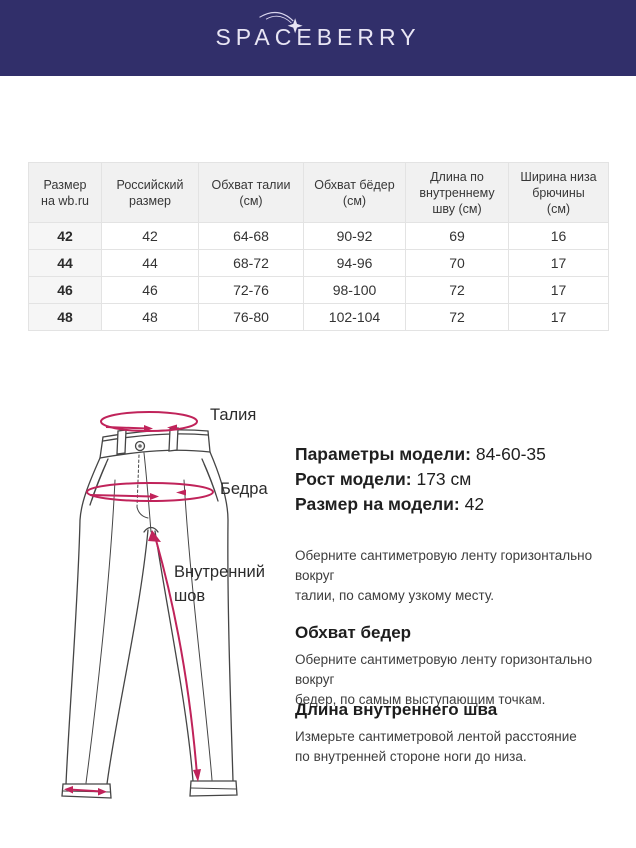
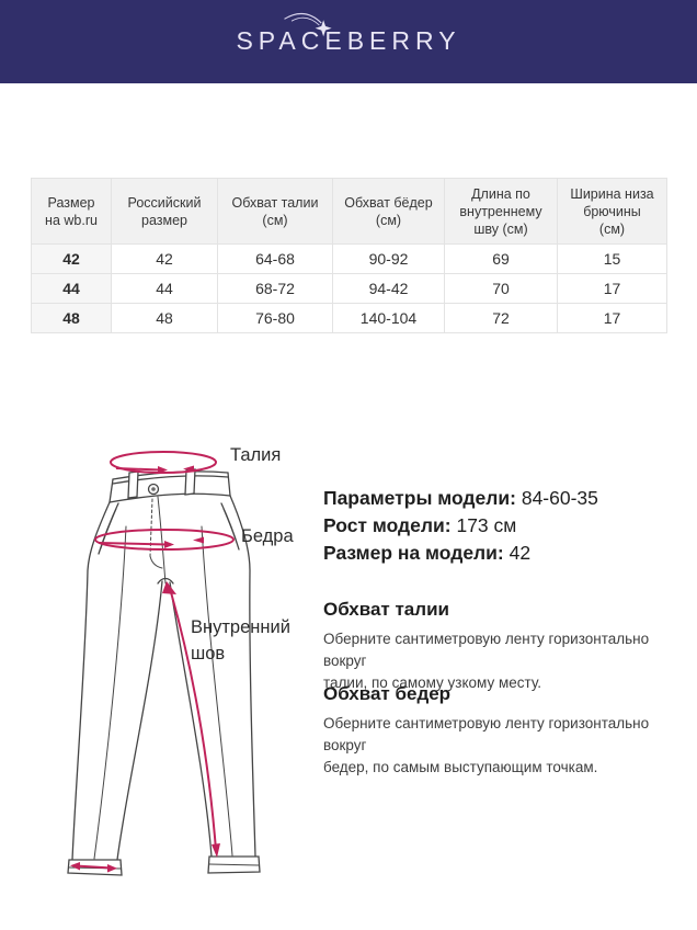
  SPACEBERRY
  Размер на wb.ru	Российский размер	Обхват талии (см)	Обхват бёдер (см)	Длина по внутреннему шву (см)	Ширина низа брючины (см)
- 42	42	64-68	90-92	69	16
+ 42	42	64-68	90-92	69	15
- 44	44	68-72	94-96	70	17
+ 44	44	68-72	94-42	70	17
- 46	46	72-76	98-100	72	17
- 48	48	76-80	102-104	72	17
+ 48	48	76-80	140-104	72	17
  Талия
  Бедра
  Внутренний
  шов
  Параметры модели: 84-60-35
  Рост модели: 173 см
  Размер на модели: 42
+ Обхват талии
  Оберните сантиметровую ленту горизонтально вокруг
  талии, по самому узкому месту.
  Обхват бедер
  Оберните сантиметровую ленту горизонтально вокруг
  бедер, по самым выступающим точкам.
- Длина внутреннего шва
- Измерьте сантиметровой лентой расстояние
- по внутренней стороне ноги до низа.
